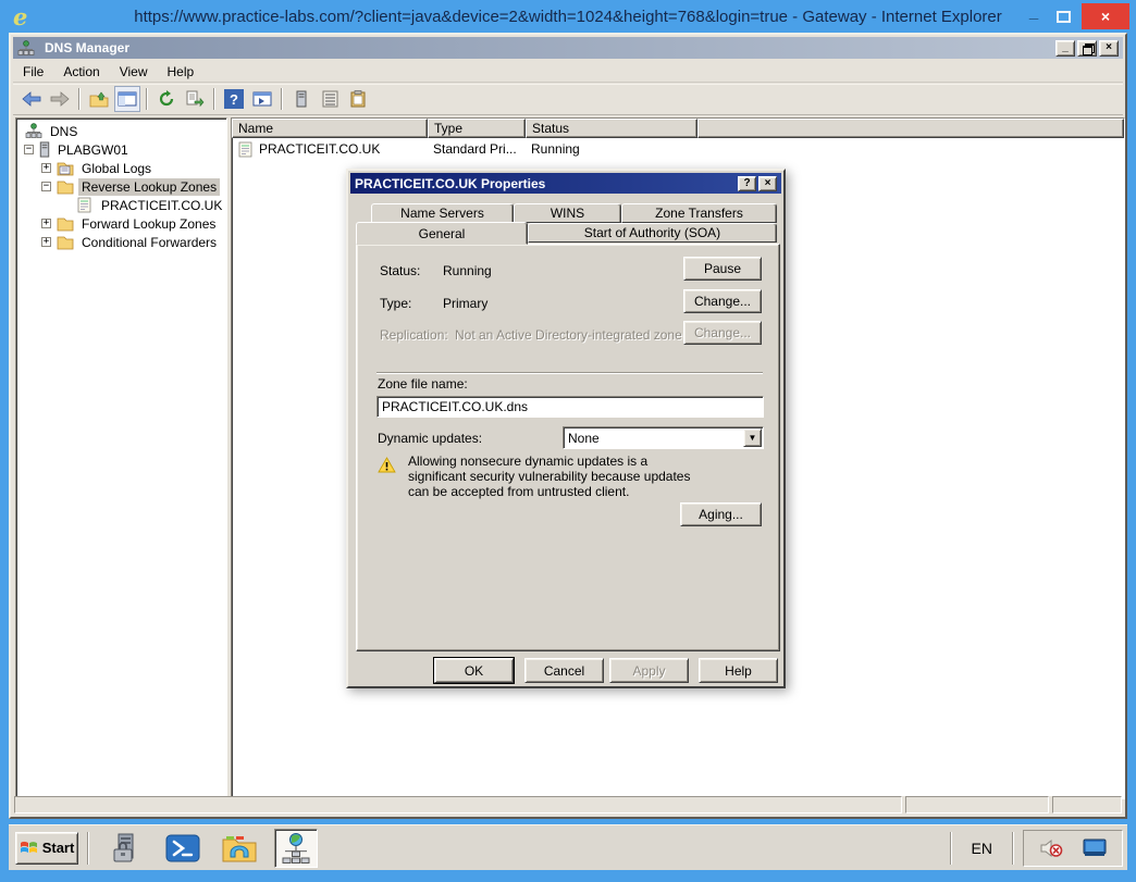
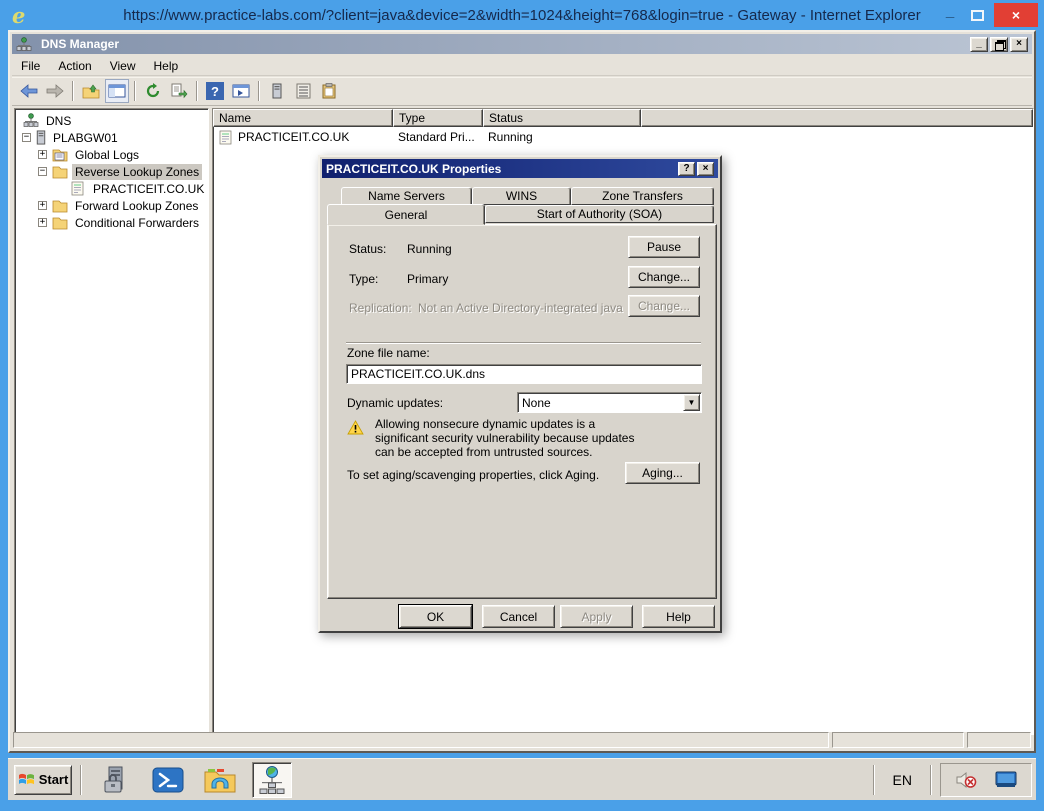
  e
  https://www.practice-labs.com/?client=java&device=2&width=1024&height=768&login=true - Gateway - Internet Explorer
  _
  ×
  DNS Manager
  _
  ×
  File
  Action
  View
  Help
  ?
  DNS
  −
  PLABGW01
  +
  Global Logs
  −
  Reverse Lookup Zones
  PRACTICEIT.CO.UK
  +
  Forward Lookup Zones
  +
  Conditional Forwarders
  Name
  Type
  Status
  PRACTICEIT.CO.UK
  Standard Pri...
  Running
  PRACTICEIT.CO.UK Properties
  ?
  ×
  Name Servers
  WINS
  Zone Transfers
  General
  Start of Authority (SOA)
  Status:
  Running
  Pause
  Type:
  Primary
  Change...
  Replication:
- Not an Active Directory-integrated zone
+ Not an Active Directory-integrated java
  Change...
  Zone file name:
  PRACTICEIT.CO.UK.dns
  Dynamic updates:
  None
  ▼
- Allowing nonsecure dynamic updates is a significant security vulnerability because updates can be accepted from untrusted client.
+ Allowing nonsecure dynamic updates is a significant security vulnerability because updates can be accepted from untrusted sources.
+ To set aging/scavenging properties, click Aging.
  Aging...
  OK
  Cancel
  Apply
  Help
  Start
  EN
